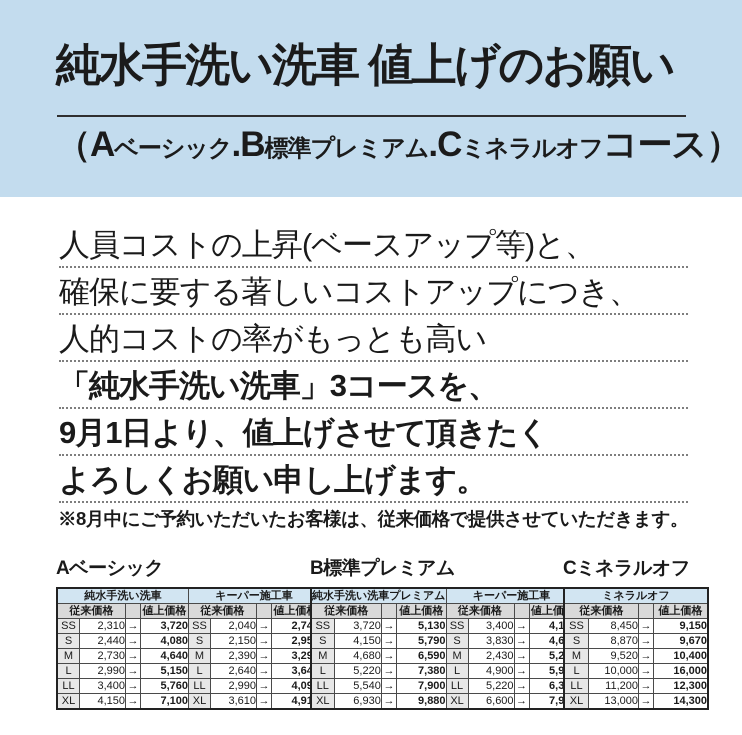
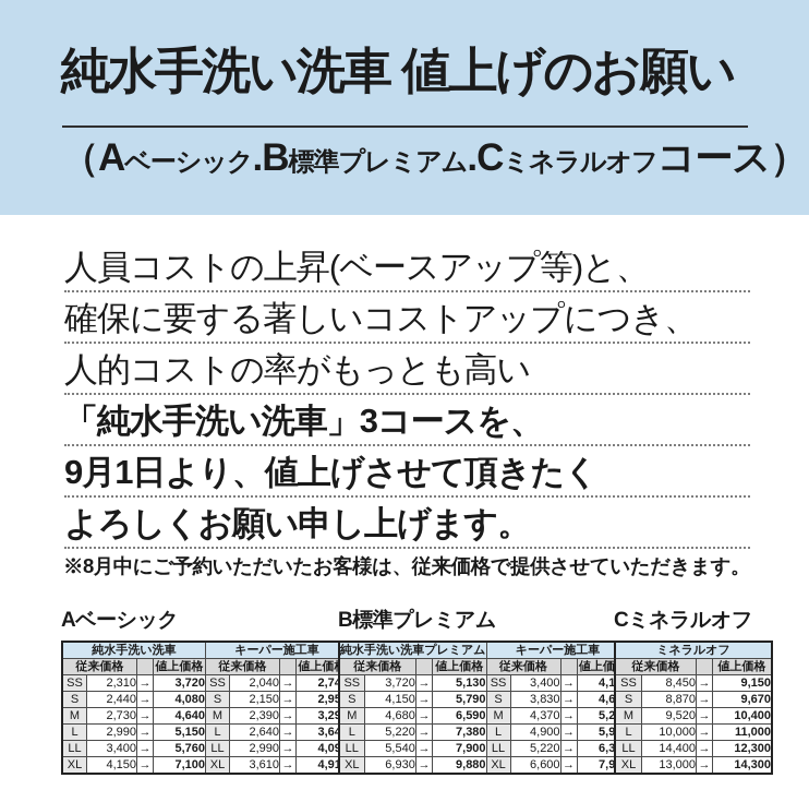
  純水手洗い洗車 値上げのお願い
  （Aベーシック.B標準プレミアム.Cミネラルオフコース）
  人員コストの上昇(ベースアップ等)と、
  確保に要する著しいコストアップにつき、
  人的コストの率がもっとも高い
  「純水手洗い洗車」3コースを、
  9月1日より、値上げさせて頂きたく
  よろしくお願い申し上げます。
  ※8月中にご予約いただいたお客様は、従来価格で提供させていただきます。
  Aベーシック
  純水手洗い洗車	キーパー施工車
  従来価格		値上価格	従来価格		値上価
  SS	2,310	→	3,720	SS	2,040	→	2,7
  S	2,440	→	4,080	S	2,150	→	2,9
  M	2,730	→	4,640	M	2,390	→	3,2
  L	2,990	→	5,150	L	2,640	→	3,6
  LL	3,400	→	5,760	LL	2,990	→	4,0
  XL	4,150	→	7,100	XL	3,610	→	4,9
  B標準プレミアム
  純水手洗い洗車プレミアム	キーパー施工車
  従来価格		値上価格	従来価格		値上価
  SS	3,720	→	5,130	SS	3,400	→	4,1
  S	4,150	→	5,790	S	3,830	→	4,6
- M	4,680	→	6,590	M	2,430	→	5,2
+ M	4,680	→	6,590	M	4,370	→	5,2
  L	5,220	→	7,380	L	4,900	→	5,9
  LL	5,540	→	7,900	LL	5,220	→	6,3
  XL	6,930	→	9,880	XL	6,600	→	7,9
  Cミネラルオフ
  ミネラルオフ
  従来価格		値上価格
  SS	8,450	→	9,150
  S	8,870	→	9,670
  M	9,520	→	10,400
- L	10,000	→	16,000
+ L	10,000	→	11,000
- LL	11,200	→	12,300
+ LL	14,400	→	12,300
  XL	13,000	→	14,300
